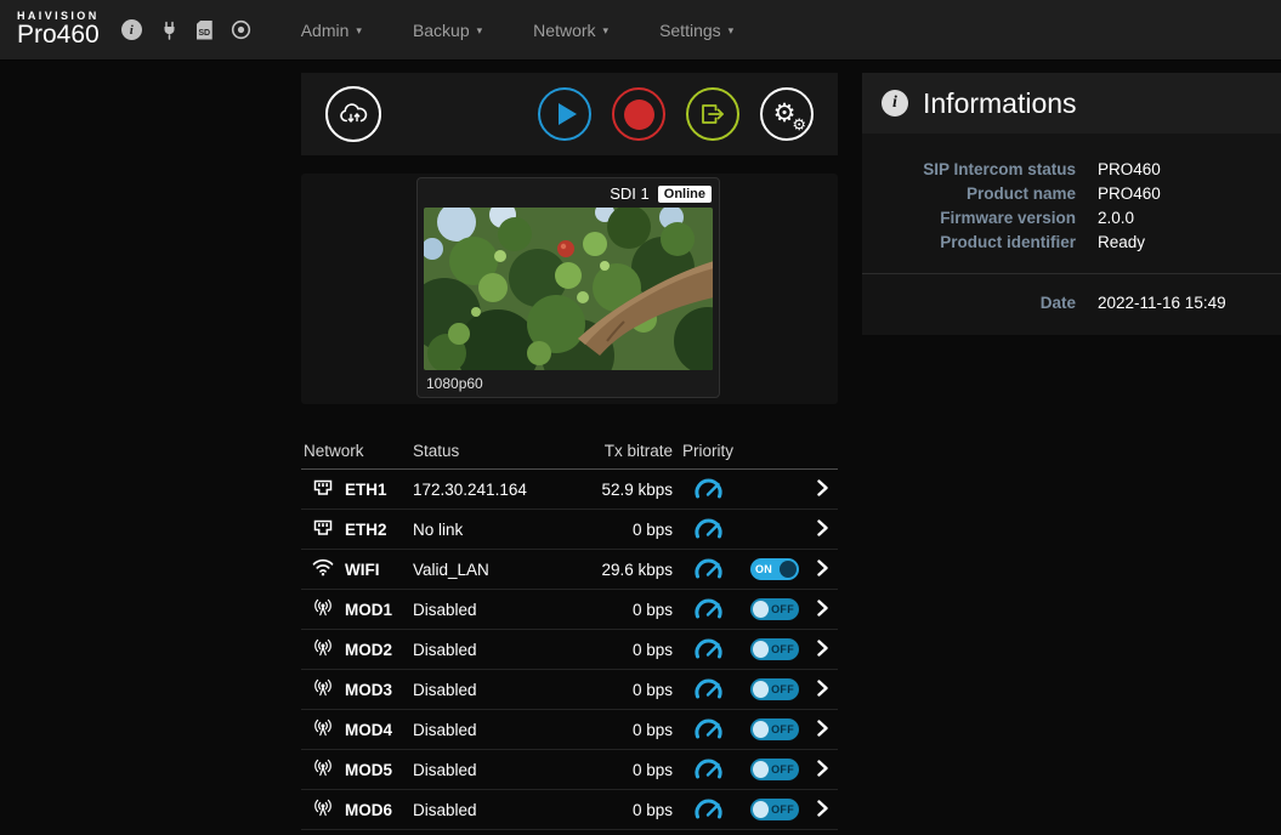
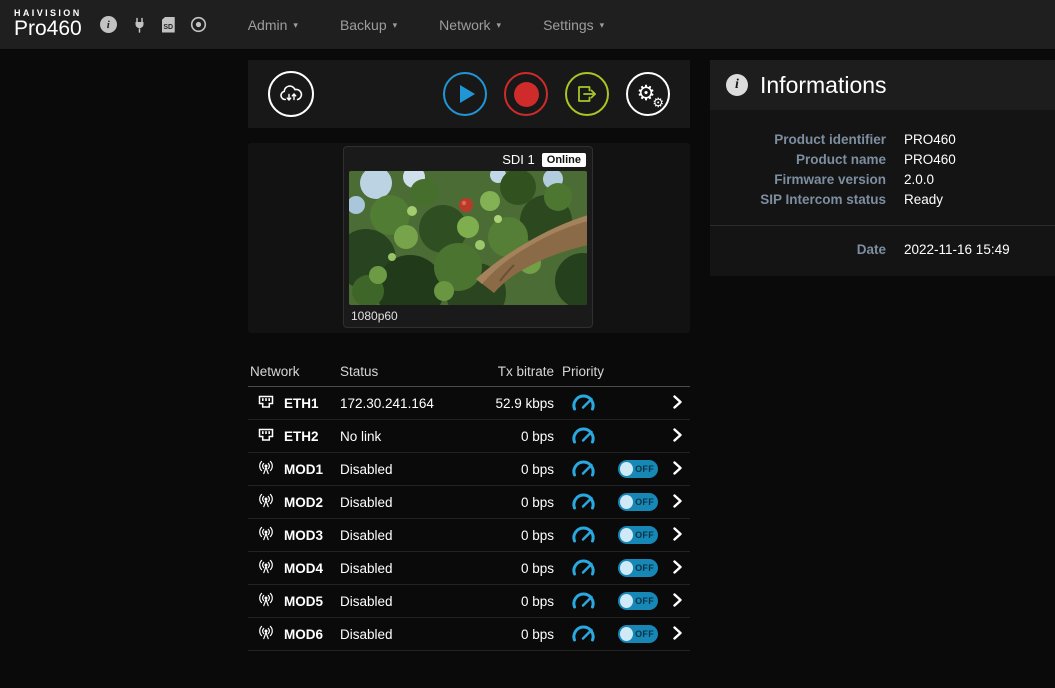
  HAIVISION
  Pro460
  i
  Admin
  ▾
  Backup
  ▾
  Network
  ▾
  Settings
  ▾
  ⚙
  ⚙
  SDI 1
  Online
  1080p60
  Network
  Status
  Tx bitrate
  Priority
  ETH1
  172.30.241.164
  52.9 kbps
  ETH2
  No link
  0 bps
- WIFI
- Valid_LAN
- 29.6 kbps
- ON
  MOD1
  Disabled
  0 bps
  OFF
  MOD2
  Disabled
  0 bps
  OFF
  MOD3
  Disabled
  0 bps
  OFF
  MOD4
  Disabled
  0 bps
  OFF
  MOD5
  Disabled
  0 bps
  OFF
  MOD6
  Disabled
  0 bps
  OFF
  i
  Informations
- SIP Intercom status
+ Product identifier
  PRO460
  Product name
  PRO460
  Firmware version
  2.0.0
- Product identifier
+ SIP Intercom status
  Ready
  Date
  2022-11-16 15:49
